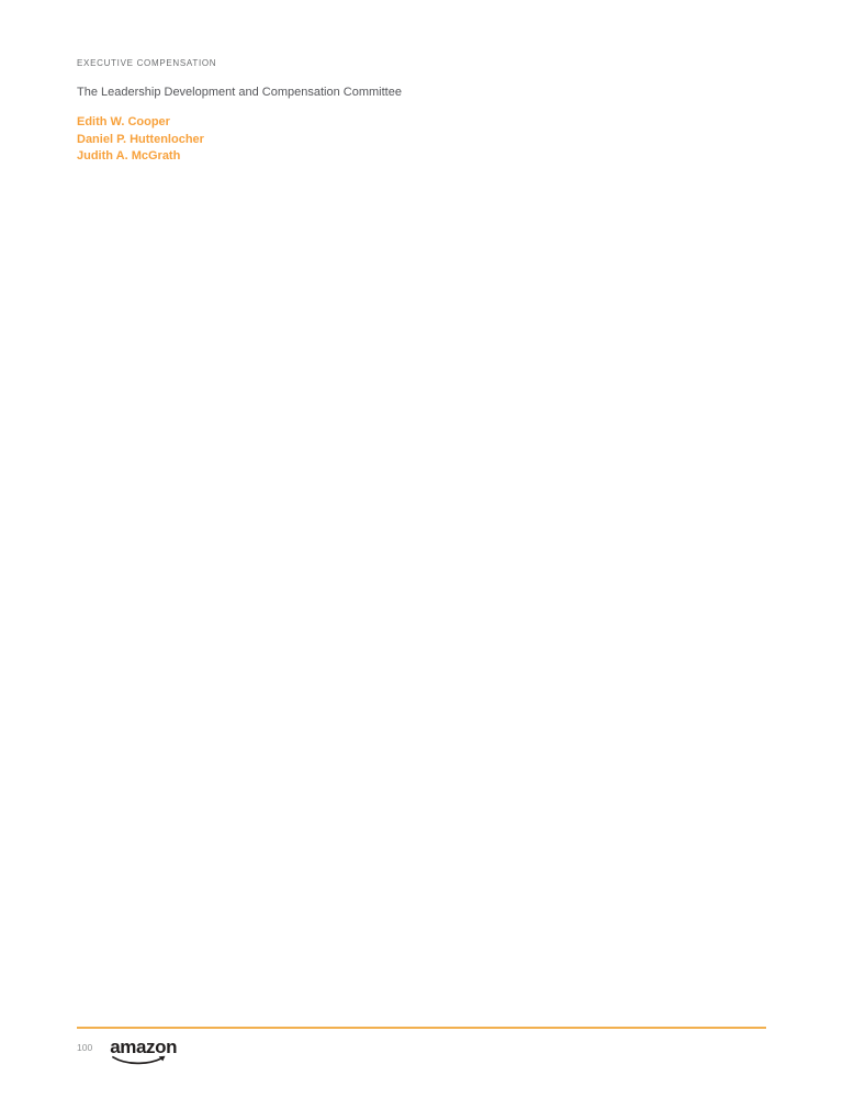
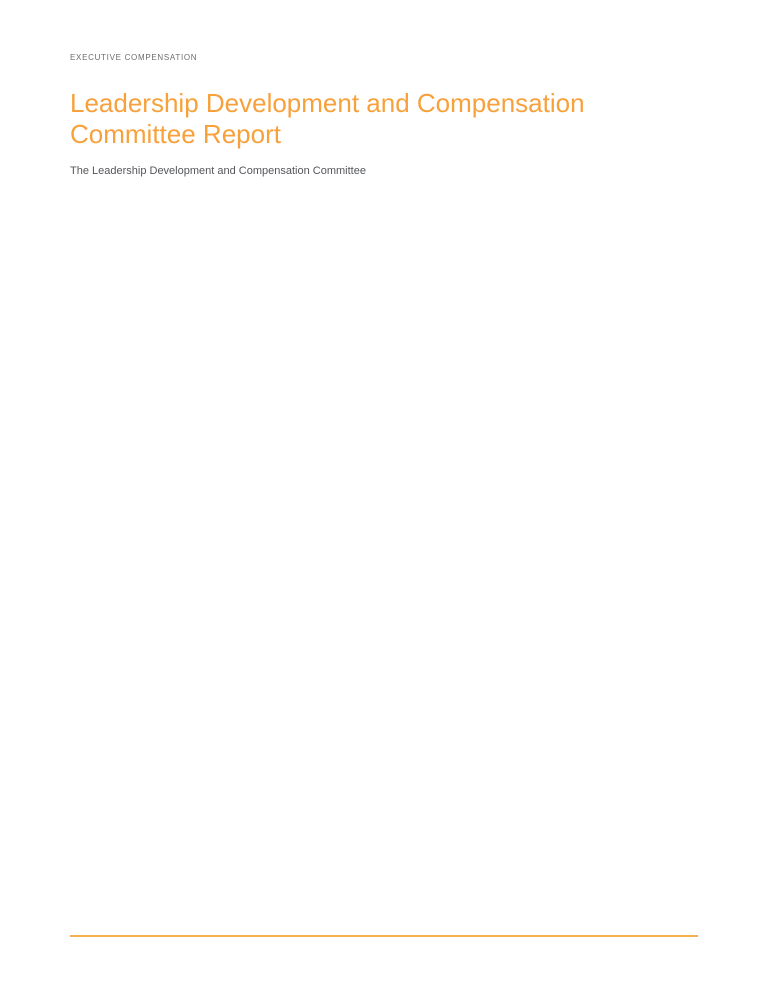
  EXECUTIVE COMPENSATION
+ Leadership Development and Compensation Committee Report
  The Leadership Development and Compensation Committee
- Edith W. Cooper
- Daniel P. Huttenlocher
- Judith A. McGrath
- 100
- amazon
